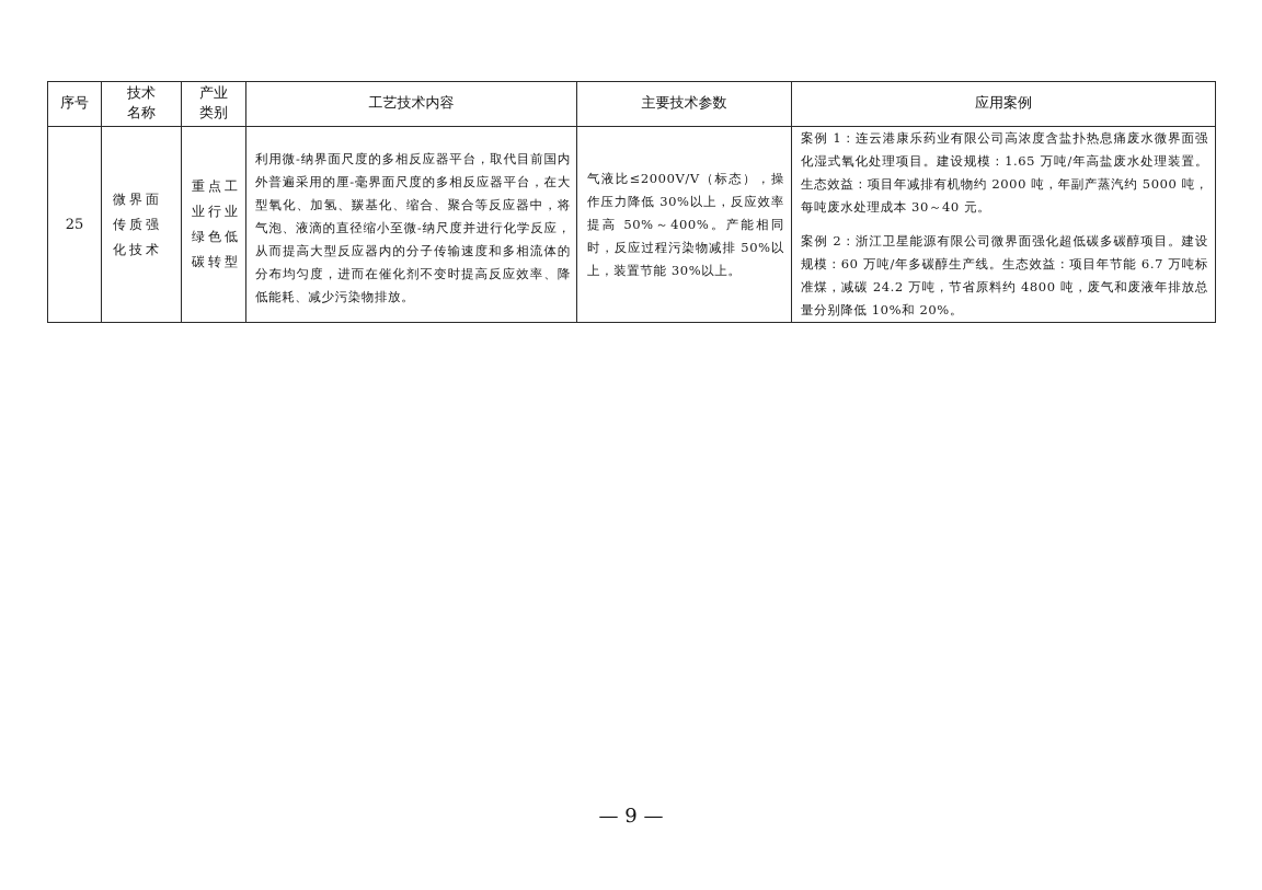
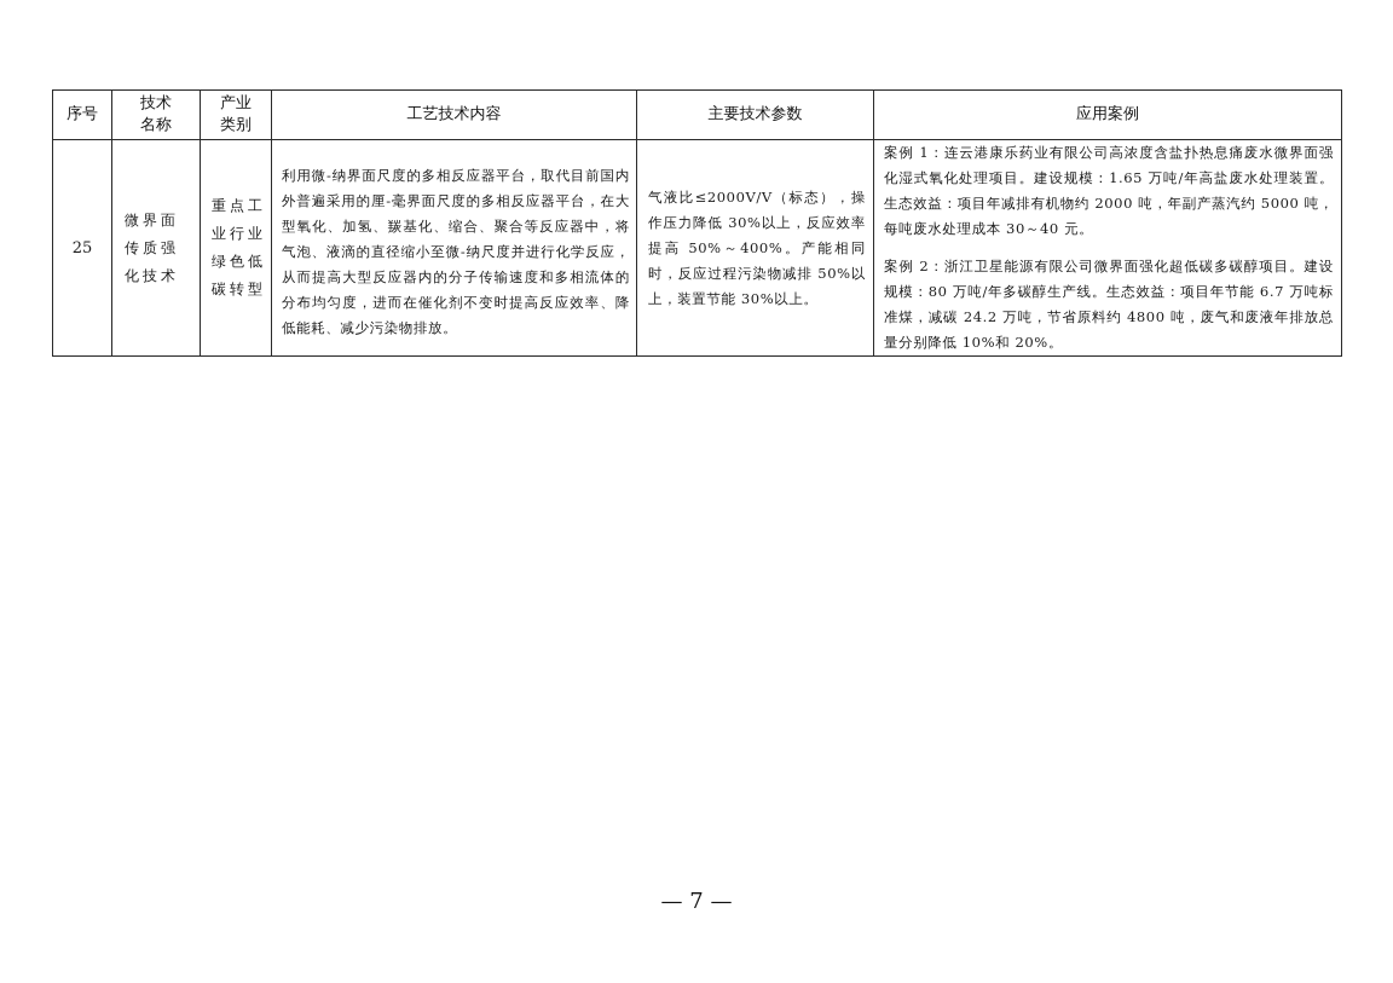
  序号	技术 名称	产业 类别	工艺技术内容	主要技术参数	应用案例
- 25	微界面传质强化技术	重点工业行业绿色低碳转型	利用微-纳界面尺度的多相反应器平台，取代目前国内外普遍采用的厘-毫界面尺度的多相反应器平台，在大型氧化、加氢、羰基化、缩合、聚合等反应器中，将气泡、液滴的直径缩小至微-纳尺度并进行化学反应，从而提高大型反应器内的分子传输速度和多相流体的分布均匀度，进而在催化剂不变时提高反应效率、降低能耗、减少污染物排放。	气液比≤2000V/V（标态），操作压力降低 30%以上，反应效率提高 50%～400%。产能相同时，反应过程污染物减排 50%以上，装置节能 30%以上。	案例 1：连云港康乐药业有限公司高浓度含盐扑热息痛废水微界面强化湿式氧化处理项目。建设规模：1.65 万吨/年高盐废水处理装置。生态效益：项目年减排有机物约 2000 吨，年副产蒸汽约 5000 吨，每吨废水处理成本 30～40 元。 案例 2：浙江卫星能源有限公司微界面强化超低碳多碳醇项目。建设规模：60 万吨/年多碳醇生产线。生态效益：项目年节能 6.7 万吨标准煤，减碳 24.2 万吨，节省原料约 4800 吨，废气和废液年排放总量分别降低 10%和 20%。
+ 25	微界面传质强化技术	重点工业行业绿色低碳转型	利用微-纳界面尺度的多相反应器平台，取代目前国内外普遍采用的厘-毫界面尺度的多相反应器平台，在大型氧化、加氢、羰基化、缩合、聚合等反应器中，将气泡、液滴的直径缩小至微-纳尺度并进行化学反应，从而提高大型反应器内的分子传输速度和多相流体的分布均匀度，进而在催化剂不变时提高反应效率、降低能耗、减少污染物排放。	气液比≤2000V/V（标态），操作压力降低 30%以上，反应效率提高 50%～400%。产能相同时，反应过程污染物减排 50%以上，装置节能 30%以上。	案例 1：连云港康乐药业有限公司高浓度含盐扑热息痛废水微界面强化湿式氧化处理项目。建设规模：1.65 万吨/年高盐废水处理装置。生态效益：项目年减排有机物约 2000 吨，年副产蒸汽约 5000 吨，每吨废水处理成本 30～40 元。 案例 2：浙江卫星能源有限公司微界面强化超低碳多碳醇项目。建设规模：80 万吨/年多碳醇生产线。生态效益：项目年节能 6.7 万吨标准煤，减碳 24.2 万吨，节省原料约 4800 吨，废气和废液年排放总量分别降低 10%和 20%。
- — 9 —
+ — 7 —
